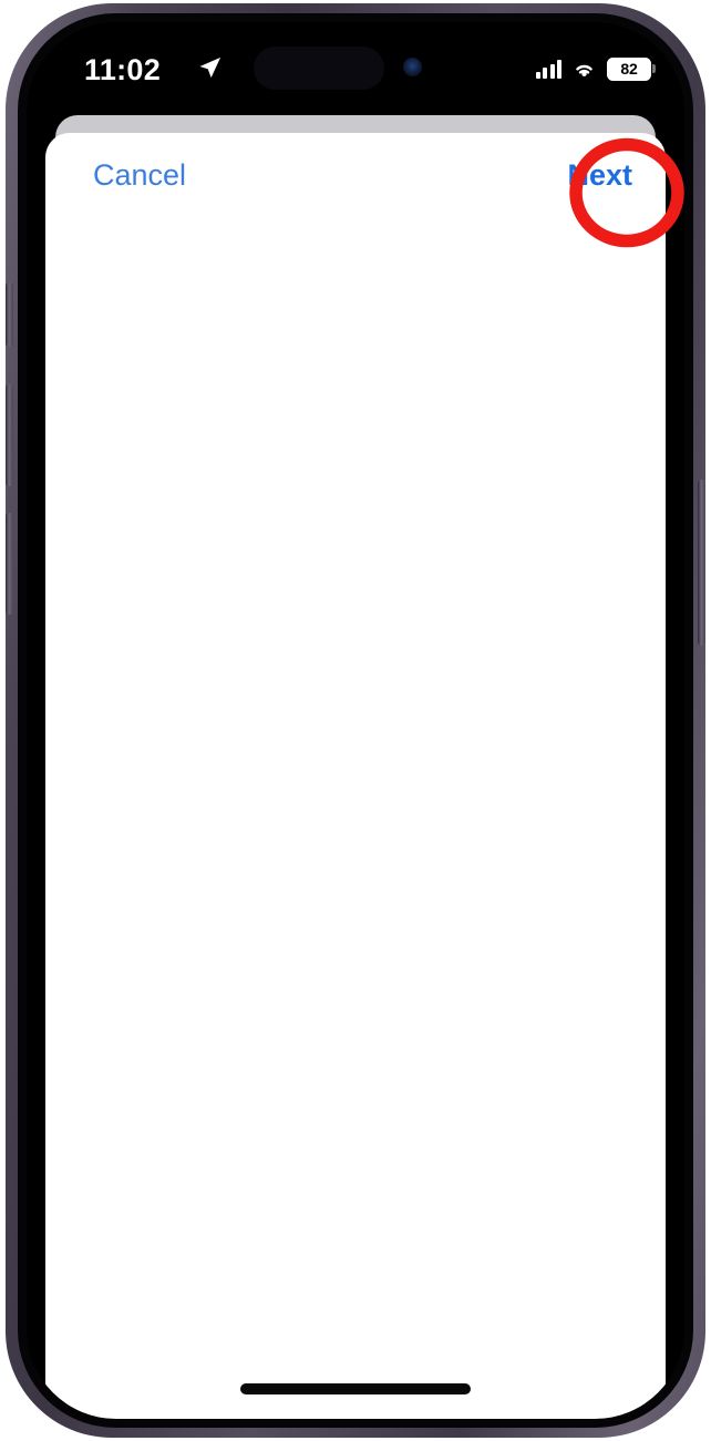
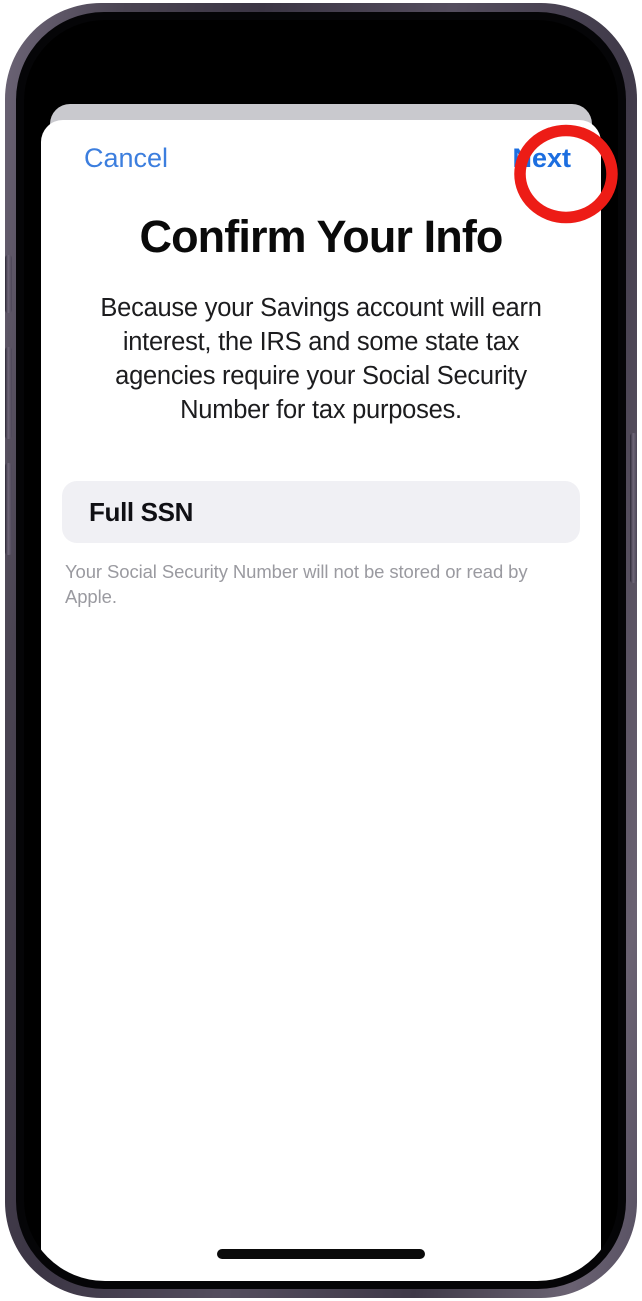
- 11:02
- 82
  Cancel
  ext
+ Confirm Your Info
+ Because your Savings account will earn interest, the IRS and some state tax agencies require your Social Security Number for tax purposes.
+ Full SSN
+ Your Social Security Number will not be stored or read by Apple.
